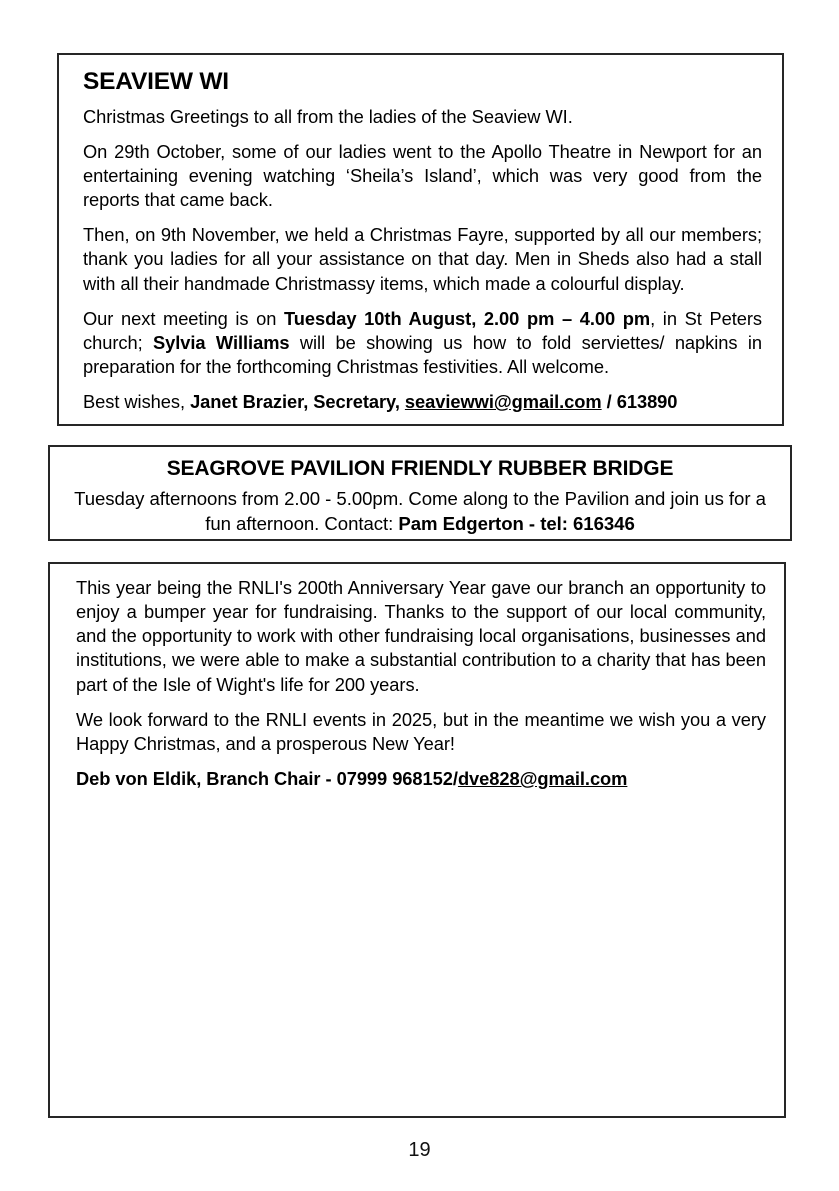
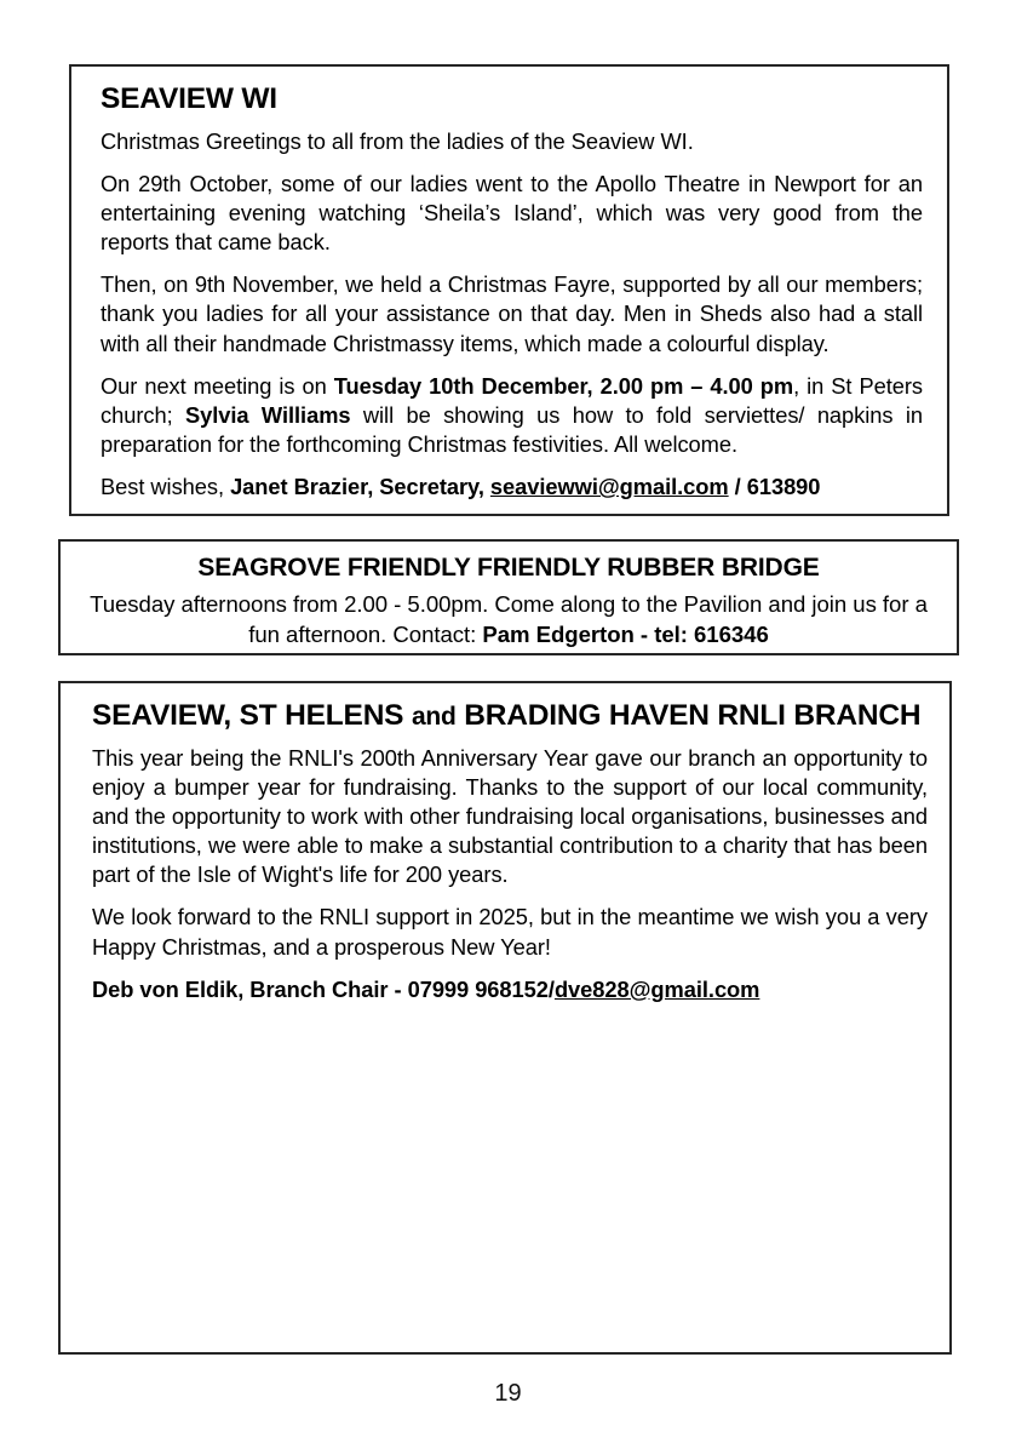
  SEAVIEW WI
  Christmas Greetings to all from the ladies of the Seaview WI.
  On 29th October, some of our ladies went to the Apollo Theatre in Newport for an entertaining evening watching ‘Sheila’s Island’, which was very good from the reports that came back.
  Then, on 9th November, we held a Christmas Fayre, supported by all our members; thank you ladies for all your assistance on that day. Men in Sheds also had a stall with all their handmade Christmassy items, which made a colourful display.
- Our next meeting is on Tuesday 10th August, 2.00 pm – 4.00 pm, in St Peters church; Sylvia Williams will be showing us how to fold serviettes/ napkins in preparation for the forthcoming Christmas festivities. All welcome.
+ Our next meeting is on Tuesday 10th December, 2.00 pm – 4.00 pm, in St Peters church; Sylvia Williams will be showing us how to fold serviettes/ napkins in preparation for the forthcoming Christmas festivities. All welcome.
  Best wishes, Janet Brazier, Secretary, seaviewwi@gmail.com / 613890
- SEAGROVE PAVILION FRIENDLY RUBBER BRIDGE
+ SEAGROVE FRIENDLY FRIENDLY RUBBER BRIDGE
  Tuesday afternoons from 2.00 - 5.00pm. Come along to the Pavilion and join us for a fun afternoon. Contact: Pam Edgerton - tel: 616346
+ SEAVIEW, ST HELENS and BRADING HAVEN RNLI BRANCH
  This year being the RNLI's 200th Anniversary Year gave our branch an opportunity to enjoy a bumper year for fundraising. Thanks to the support of our local community, and the opportunity to work with other fundraising local organisations, businesses and institutions, we were able to make a substantial contribution to a charity that has been part of the Isle of Wight's life for 200 years.
- We look forward to the RNLI events in 2025, but in the meantime we wish you a very Happy Christmas, and a prosperous New Year!
+ We look forward to the RNLI support in 2025, but in the meantime we wish you a very Happy Christmas, and a prosperous New Year!
  Deb von Eldik, Branch Chair - 07999 968152/dve828@gmail.com
  19
